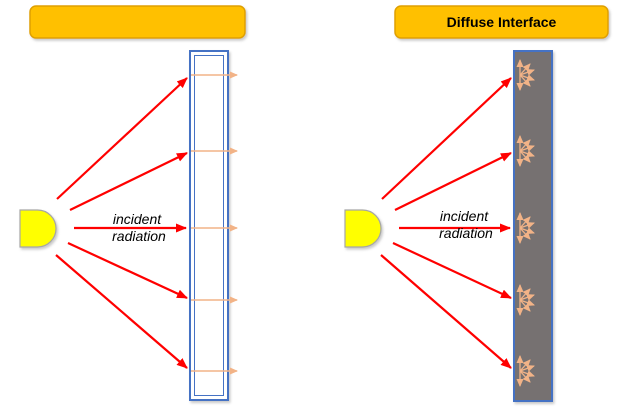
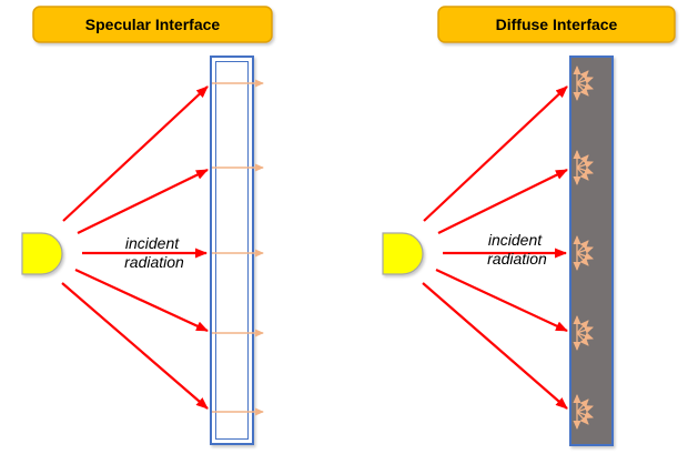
+ Specular Interface
  incident
  radiation
  Diffuse Interface
  incident
  radiation
